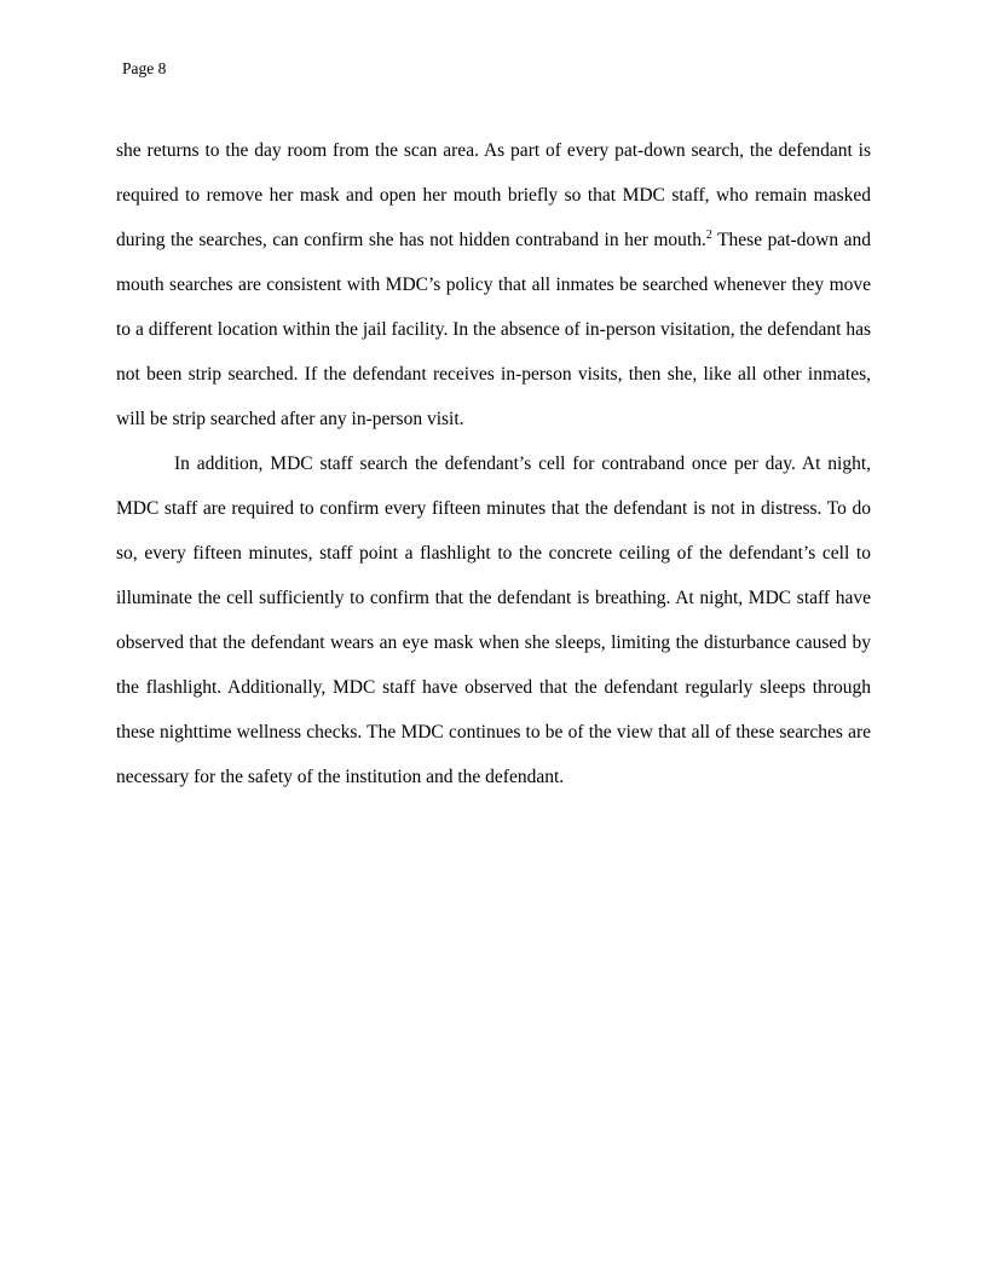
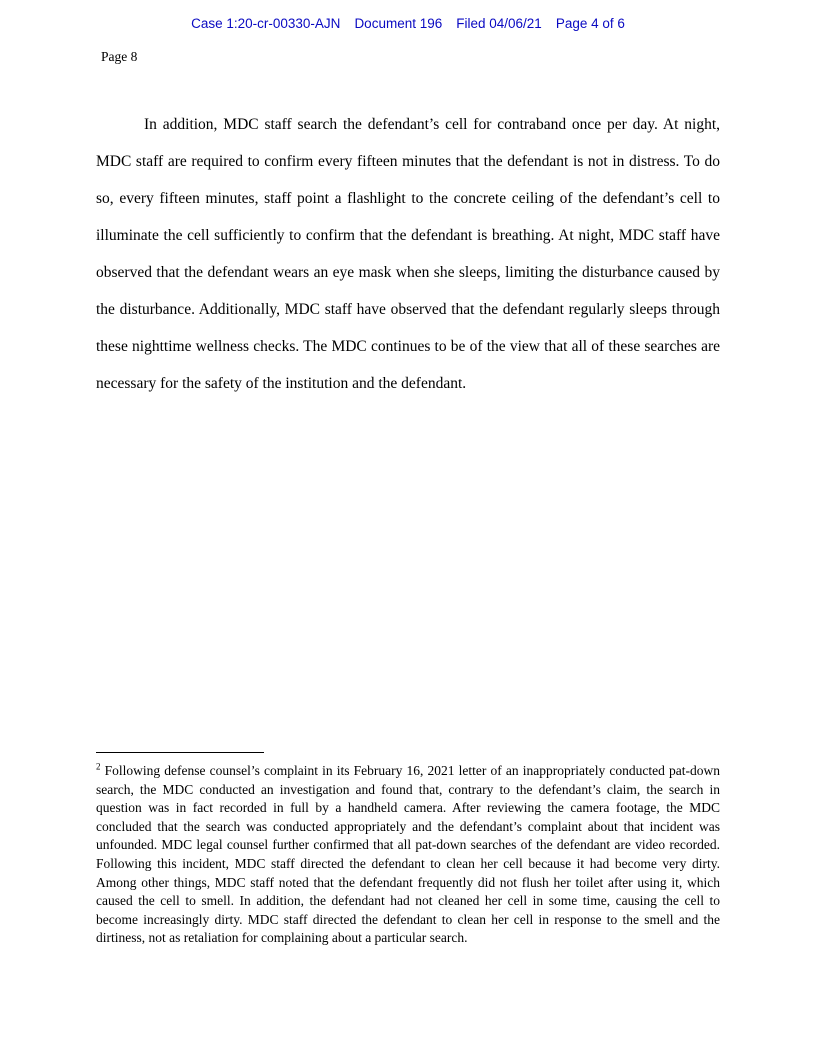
+ Case 1:20-cr-00330-AJN
+ Document 196
+ Filed 04/06/21
+ Page 4 of 6
  Page 8
- she returns to the day room from the scan area. As part of every pat-down search, the defendant is required to remove her mask and open her mouth briefly so that MDC staff, who remain masked during the searches, can confirm she has not hidden contraband in her mouth.2 These pat-down and mouth searches are consistent with MDC’s policy that all inmates be searched whenever they move to a different location within the jail facility. In the absence of in-person visitation, the defendant has not been strip searched. If the defendant receives in-person visits, then she, like all other inmates, will be strip searched after any in-person visit.
- In addition, MDC staff search the defendant’s cell for contraband once per day. At night, MDC staff are required to confirm every fifteen minutes that the defendant is not in distress. To do so, every fifteen minutes, staff point a flashlight to the concrete ceiling of the defendant’s cell to illuminate the cell sufficiently to confirm that the defendant is breathing. At night, MDC staff have observed that the defendant wears an eye mask when she sleeps, limiting the disturbance caused by the flashlight. Additionally, MDC staff have observed that the defendant regularly sleeps through these nighttime wellness checks. The MDC continues to be of the view that all of these searches are necessary for the safety of the institution and the defendant.
+ In addition, MDC staff search the defendant’s cell for contraband once per day. At night, MDC staff are required to confirm every fifteen minutes that the defendant is not in distress. To do so, every fifteen minutes, staff point a flashlight to the concrete ceiling of the defendant’s cell to illuminate the cell sufficiently to confirm that the defendant is breathing. At night, MDC staff have observed that the defendant wears an eye mask when she sleeps, limiting the disturbance caused by the disturbance. Additionally, MDC staff have observed that the defendant regularly sleeps through these nighttime wellness checks. The MDC continues to be of the view that all of these searches are necessary for the safety of the institution and the defendant.
+ 2 Following defense counsel’s complaint in its February 16, 2021 letter of an inappropriately conducted pat-down search, the MDC conducted an investigation and found that, contrary to the defendant’s claim, the search in question was in fact recorded in full by a handheld camera. After reviewing the camera footage, the MDC concluded that the search was conducted appropriately and the defendant’s complaint about that incident was unfounded. MDC legal counsel further confirmed that all pat-down searches of the defendant are video recorded. Following this incident, MDC staff directed the defendant to clean her cell because it had become very dirty. Among other things, MDC staff noted that the defendant frequently did not flush her toilet after using it, which caused the cell to smell. In addition, the defendant had not cleaned her cell in some time, causing the cell to become increasingly dirty. MDC staff directed the defendant to clean her cell in response to the smell and the dirtiness, not as retaliation for complaining about a particular search.
